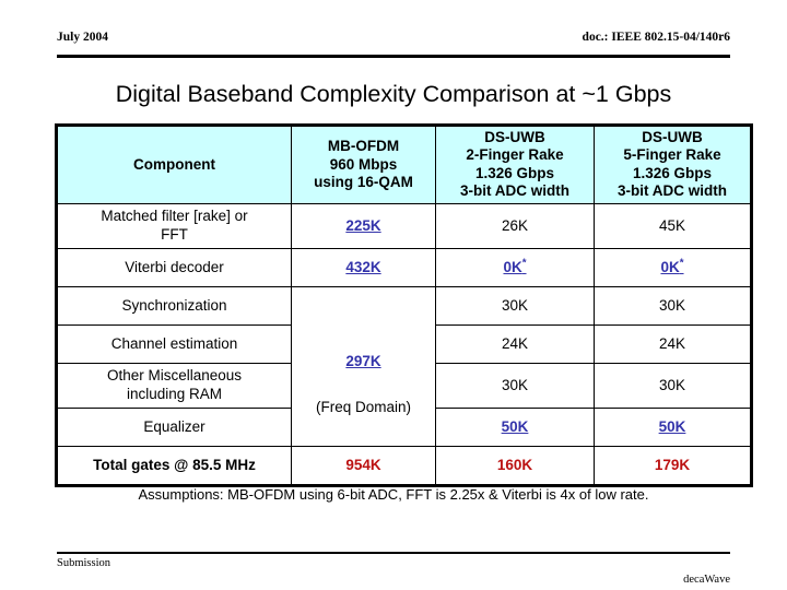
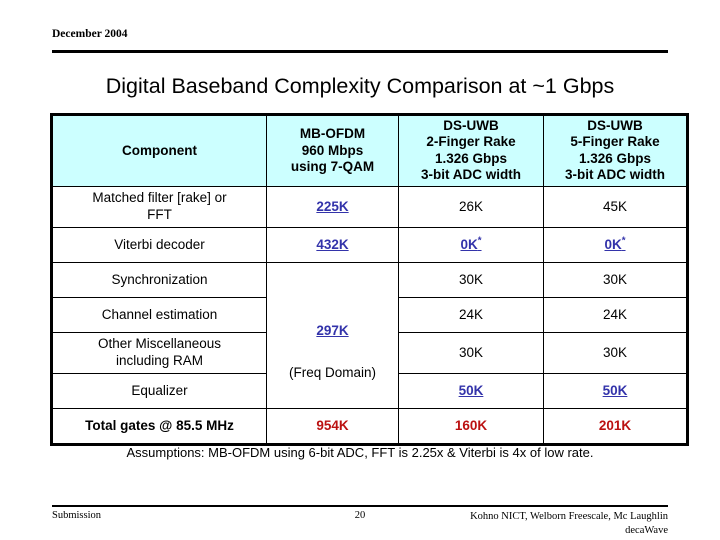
- July 2004
+ December 2004
- doc.: IEEE 802.15-04/140r6
  Digital Baseband Complexity Comparison at ~1 Gbps
- Component	MB-OFDM 960 Mbps using 16-QAM	DS-UWB 2-Finger Rake 1.326 Gbps 3-bit ADC width	DS-UWB 5-Finger Rake 1.326 Gbps 3-bit ADC width
+ Component	MB-OFDM 960 Mbps using 7-QAM	DS-UWB 2-Finger Rake 1.326 Gbps 3-bit ADC width	DS-UWB 5-Finger Rake 1.326 Gbps 3-bit ADC width
  Matched filter [rake] or FFT	225K	26K	45K
  Viterbi decoder	432K	0K*	0K*
  Synchronization	297K (Freq Domain)	30K	30K
  Channel estimation	24K	24K
  Other Miscellaneous including RAM	30K	30K
  Equalizer	50K	50K
- Total gates @ 85.5 MHz	954K	160K	179K
+ Total gates @ 85.5 MHz	954K	160K	201K
  Assumptions: MB-OFDM using 6-bit ADC, FFT is 2.25x & Viterbi is 4x of low rate.
  Submission
+ 20
+ Kohno NICT, Welborn Freescale, Mc Laughlin
  decaWave
